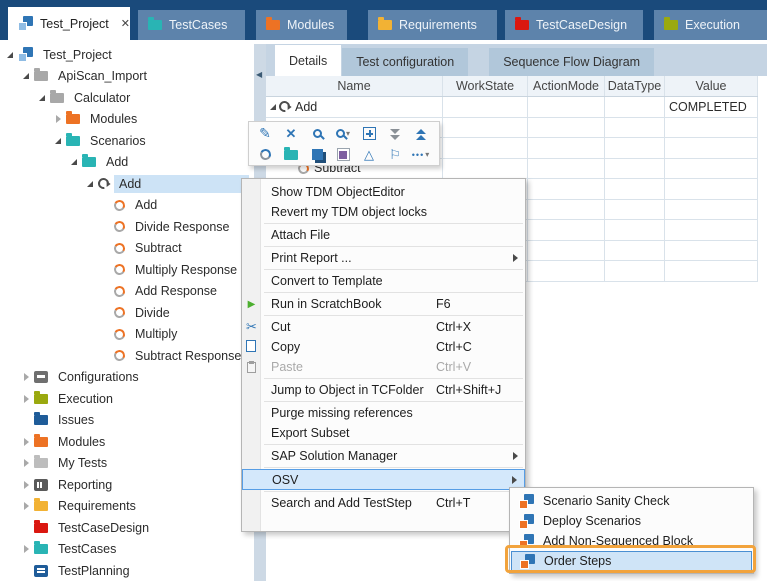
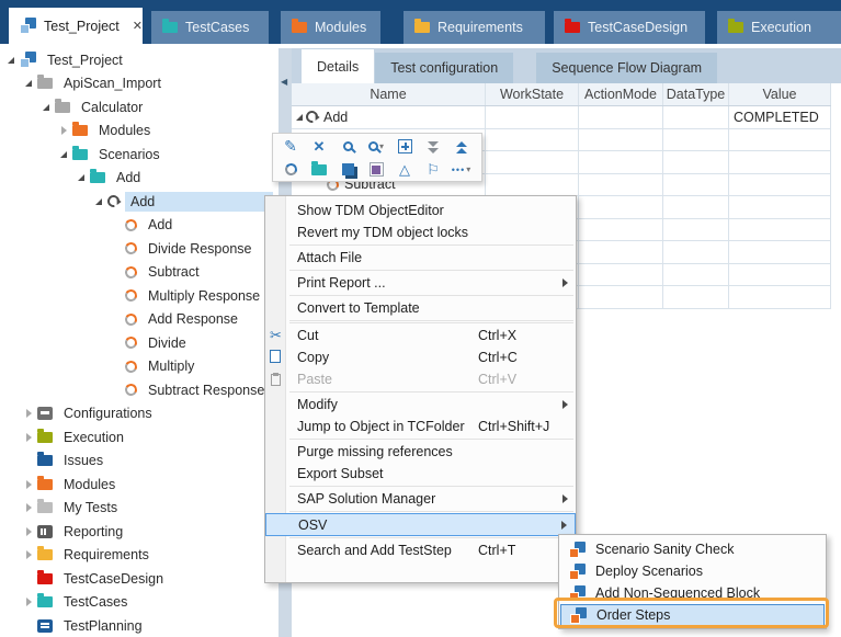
  Test_Project
  ✕
  TestCases
  Modules
  Requirements
  TestCaseDesign
  Execution
  Test_Project
  ApiScan_Import
  Calculator
  Modules
  Scenarios
  Add
  Add
  Add
  Divide Response
  Subtract
  Multiply Response
  Add Response
  Divide
  Multiply
  Subtract Response
  Configurations
  Execution
  Issues
  Modules
  My Tests
  Reporting
  Requirements
  TestCaseDesign
  TestCases
  TestPlanning
  ◀
  Details
  Test configuration
  Sequence Flow Diagram
  Name
  WorkState
  ActionMode
  DataType
  Value
  Add
  COMPLETED
  Subtract
  ✎
  ✕
  ▾
  △
  ⚐
  •••
  ▾
  Show TDM ObjectEditor
  Revert my TDM object locks
  Attach File
  Print Report ...
  Convert to Template
- ▶
- Run in ScratchBook
- F6
  ✂
  Cut
  Ctrl+X
  Copy
  Ctrl+C
  Paste
  Ctrl+V
+ Modify
  Jump to Object in TCFolder
  Ctrl+Shift+J
  Purge missing references
  Export Subset
  SAP Solution Manager
  OSV
  Search and Add TestStep
  Ctrl+T
  Scenario Sanity Check
  Deploy Scenarios
  Add Non-Sequenced Block
  Order Steps
